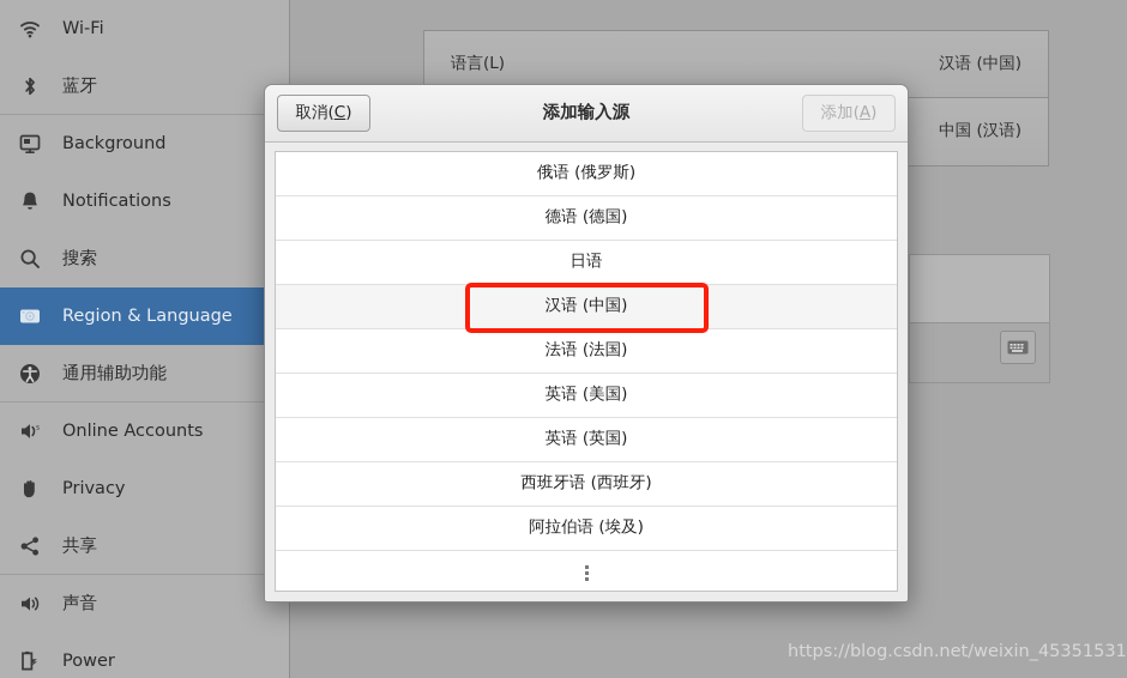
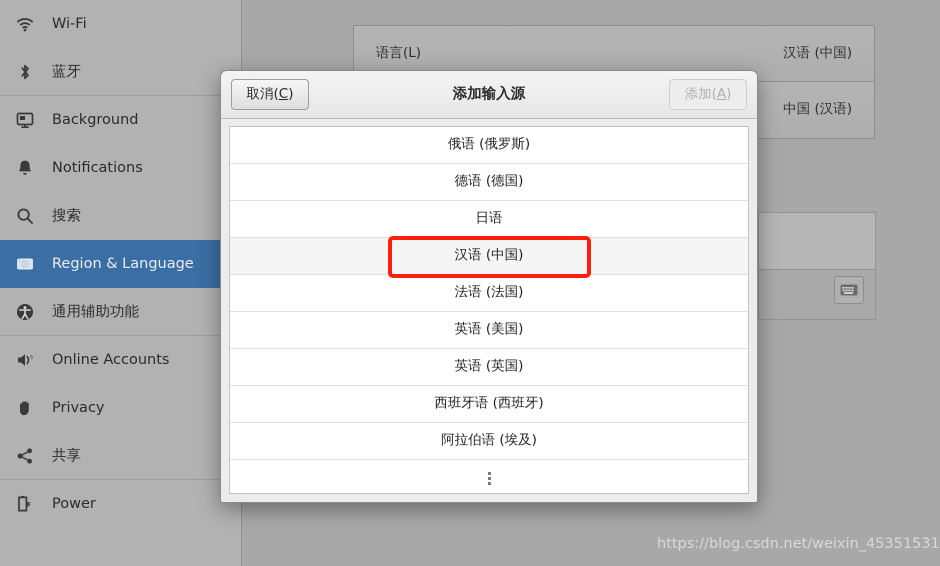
  Wi-Fi
  蓝牙
  Background
  Notifications
  搜索
  Region & Language
  通用辅助功能
  Online Accounts
  Privacy
  共享
- 声音
  Power
  语言(L)
  汉语 (中国)
  中国 (汉语)
  取消(C)
  添加输入源
  添加(A)
  俄语 (俄罗斯)
  德语 (德国)
  日语
  汉语 (中国)
  法语 (法国)
  英语 (美国)
  英语 (英国)
  西班牙语 (西班牙)
  阿拉伯语 (埃及)
  https://blog.csdn.net/weixin_45351531
